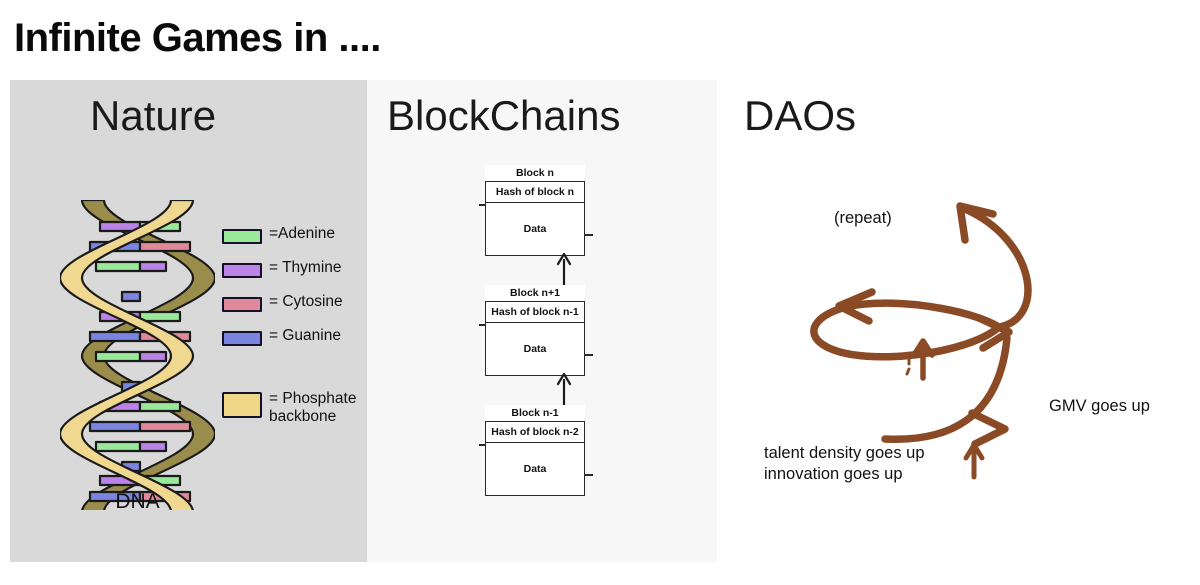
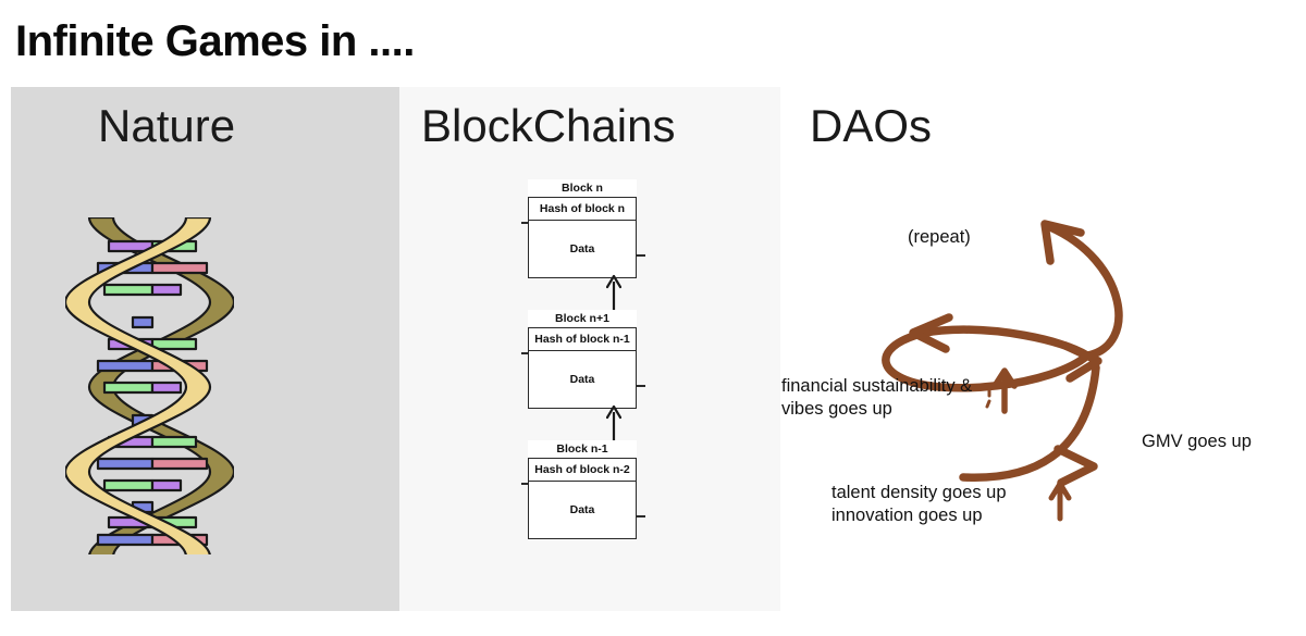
  Infinite Games in ....
  Nature
- DNA
- =Adenine
- = Thymine
- = Cytosine
- = Guanine
- = Phosphate
- backbone
  BlockChains
  Block n
  Hash of block n
  Data
  Block n+1
  Hash of block n-1
  Data
  Block n-1
  Hash of block n-2
  Data
  DAOs
  (repeat)
+ financial sustainability &
+ vibes goes up
  GMV goes up
  talent density goes up
  innovation goes up
